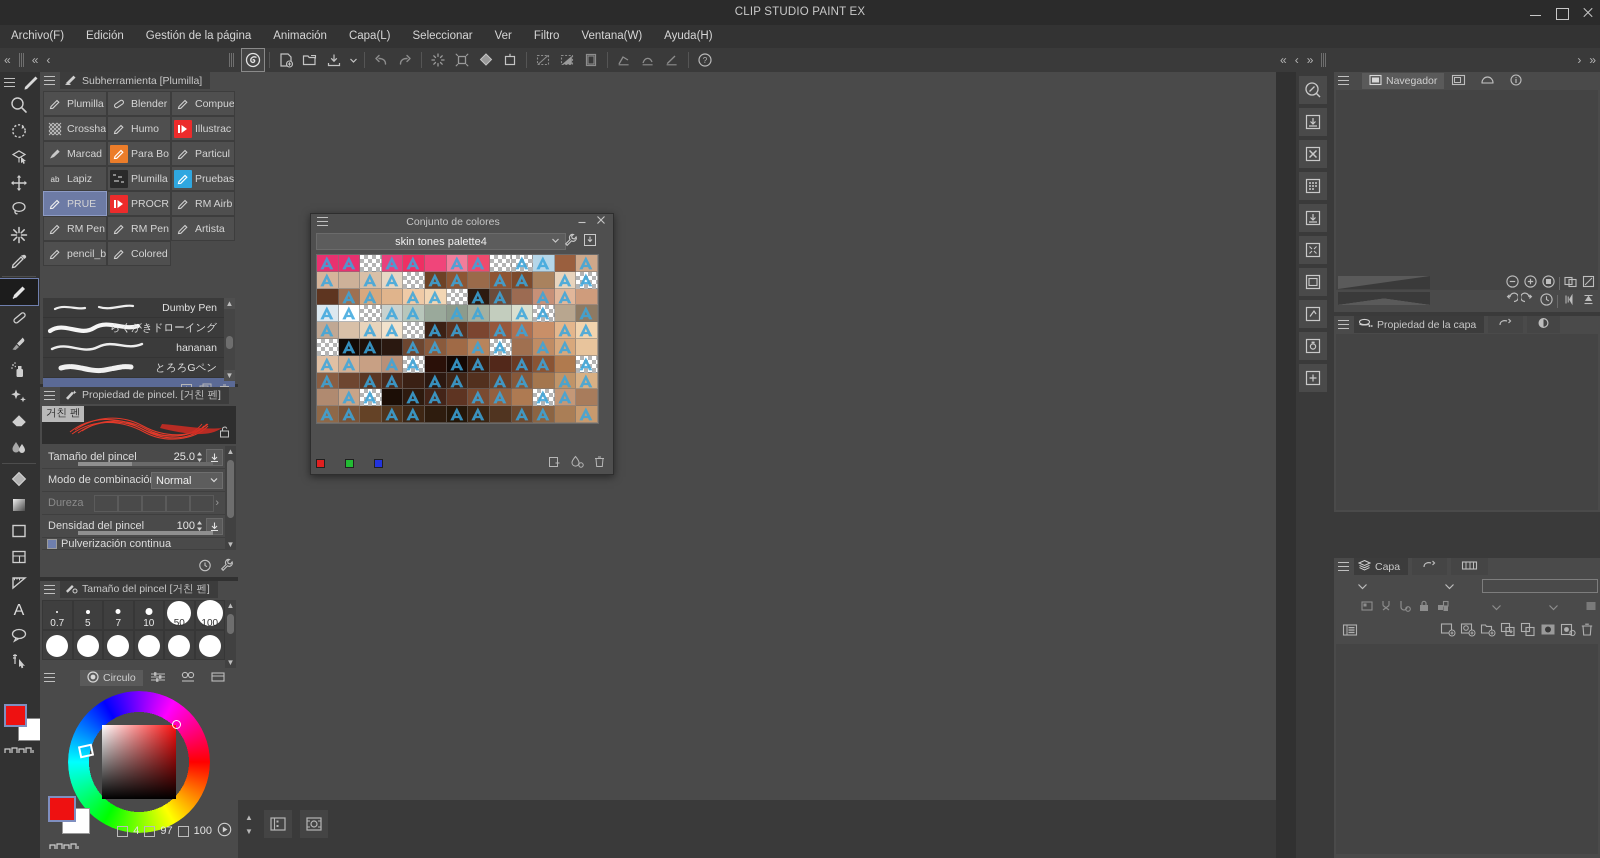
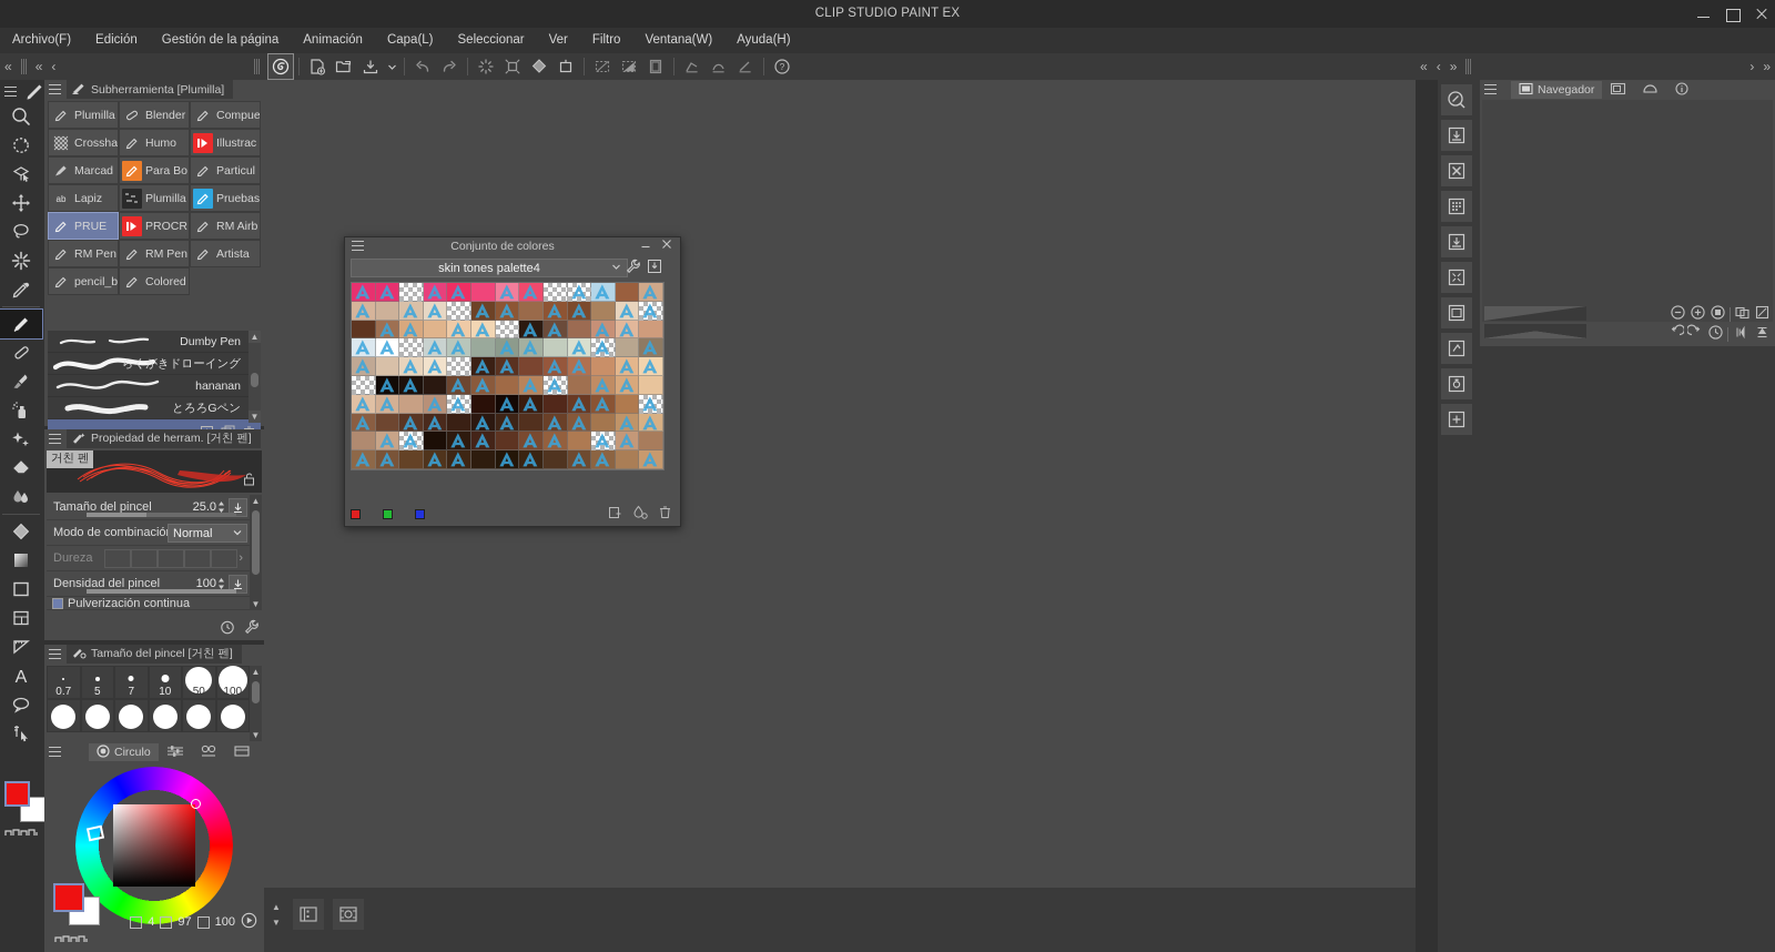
  CLIP STUDIO PAINT EX
  Archivo(F)
  Edición
  Gestión de la página
  Animación
  Capa(L)
  Seleccionar
  Ver
  Filtro
  Ventana(W)
  Ayuda(H)
  «
  «
  ‹
  ?
  «
  ‹
  »
  ›
  »
  A
  Subherramienta [Plumilla]
  Plumilla
  Blender
  Compue
  Crossha
  Humo
  Illustrac
  Marcad
  Para Bo
  Particul
  ab
  Lapiz
  Plumilla
  Pruebas
  PRUE
  PROCR
  RM Airb
  RM Pen
  RM Pen
  Artista
  pencil_b
  Colored
  Dumby Pen
  らくがきドローイング
  hananan
  とろろGペン
  ▲
  ▼
- Propiedad de pincel. [거친 펜]
+ Propiedad de herram. [거친 펜]
  거친 펜
  Tamaño del pincel
  25.0
  Modo de combinació
  Normal
  Dureza
  ›
  Densidad del pincel
  100
  Pulverización continua
  ▲
  ▼
  Tamaño del pincel [거친 펜]
  0.7
  5
  7
  10
  50
  100
  ▲
  ▼
  Circulo
  4
  97
  100
  ▲
  ▼
  Navegador
- Propiedad de la capa
- Capa
  Conjunto de colores
  skin tones palette4
